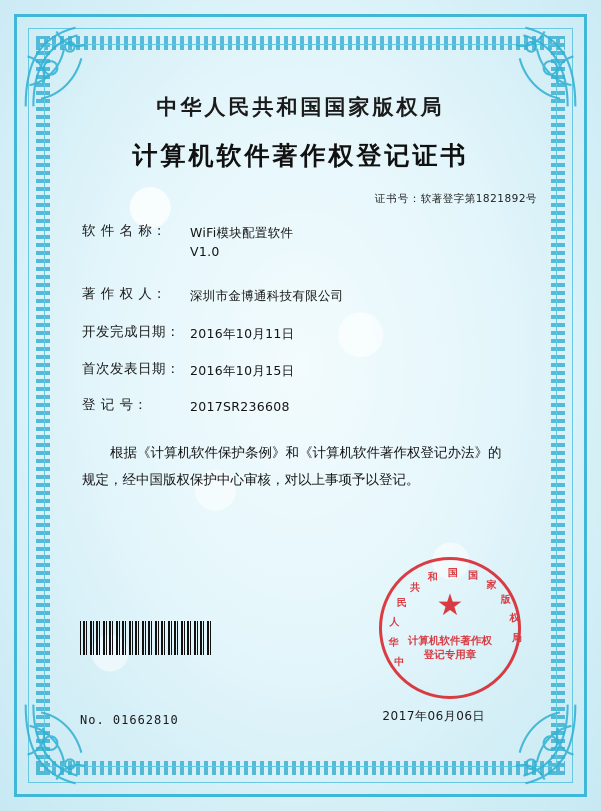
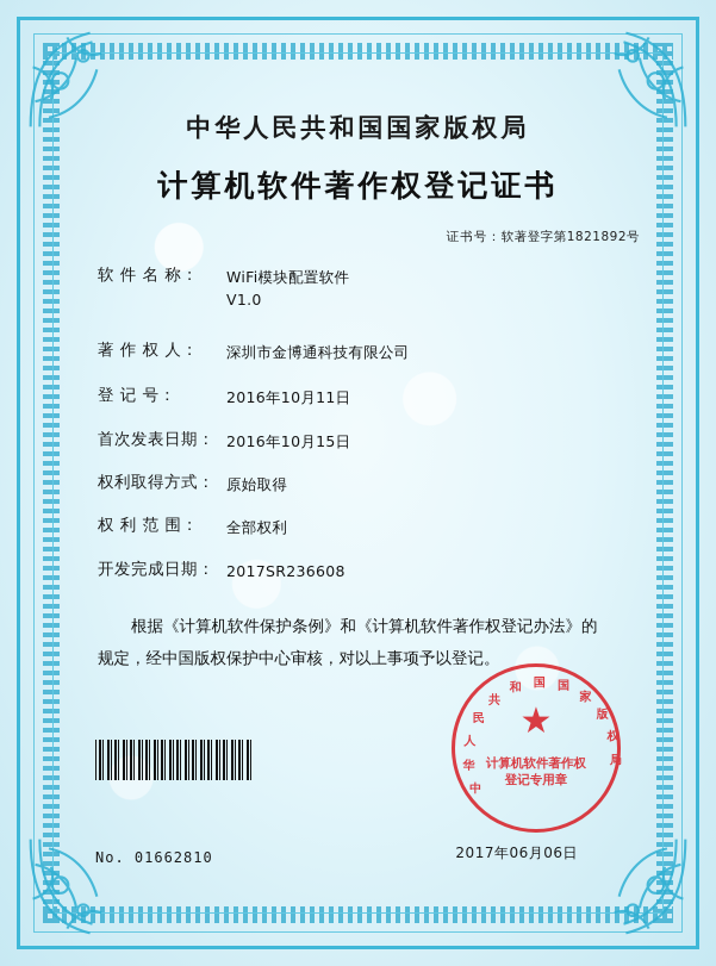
  中华人民共和国国家版权局
  计算机软件著作权登记证书
  证书号：软著登字第1821892号
  软 件 名 称：
  WiFi模块配置软件
  V1.0
  著 作 权 人：
  深圳市金博通科技有限公司
- 开发完成日期：
+ 登 记 号：
  2016年10月11日
  首次发表日期：
  2016年10月15日
+ 权利取得方式：
+ 原始取得
+ 权 利 范 围：
+ 全部权利
- 登 记 号：
+ 开发完成日期：
  2017SR236608
  根据《计算机软件保护条例》和《计算机软件著作权登记办法》的
  规定，经中国版权保护中心审核，对以上事项予以登记。
  中
  华
  人
  民
  共
  和
  国
  国
  家
  版
  权
  局
  ★
  计算机软件著作权
  登记专用章
  No. 01662810
  2017年06月06日
